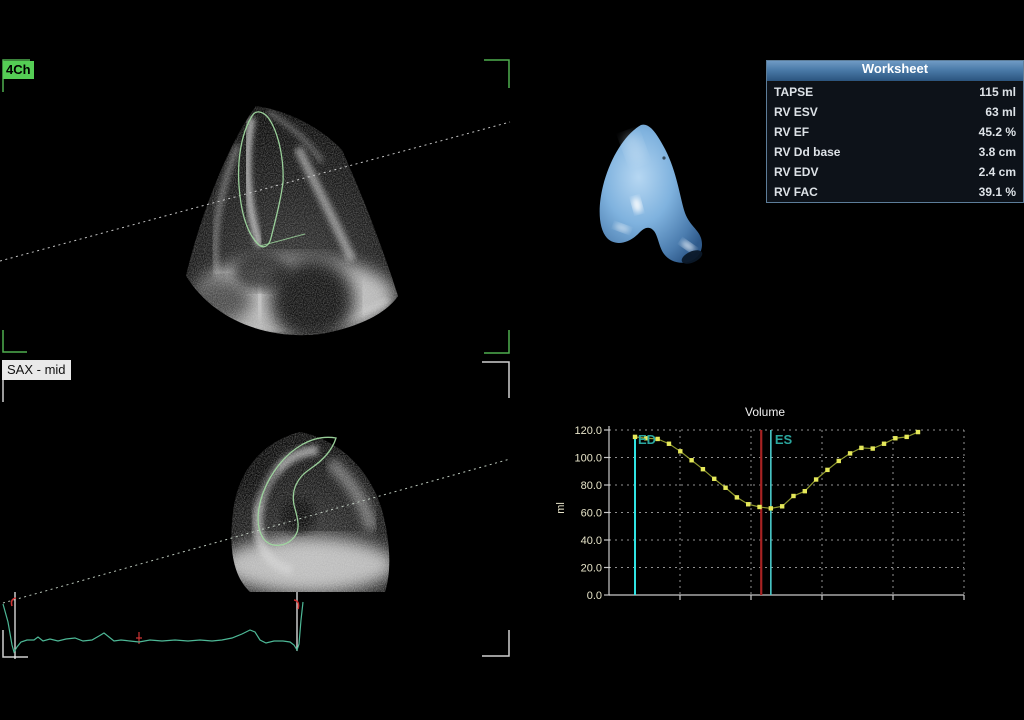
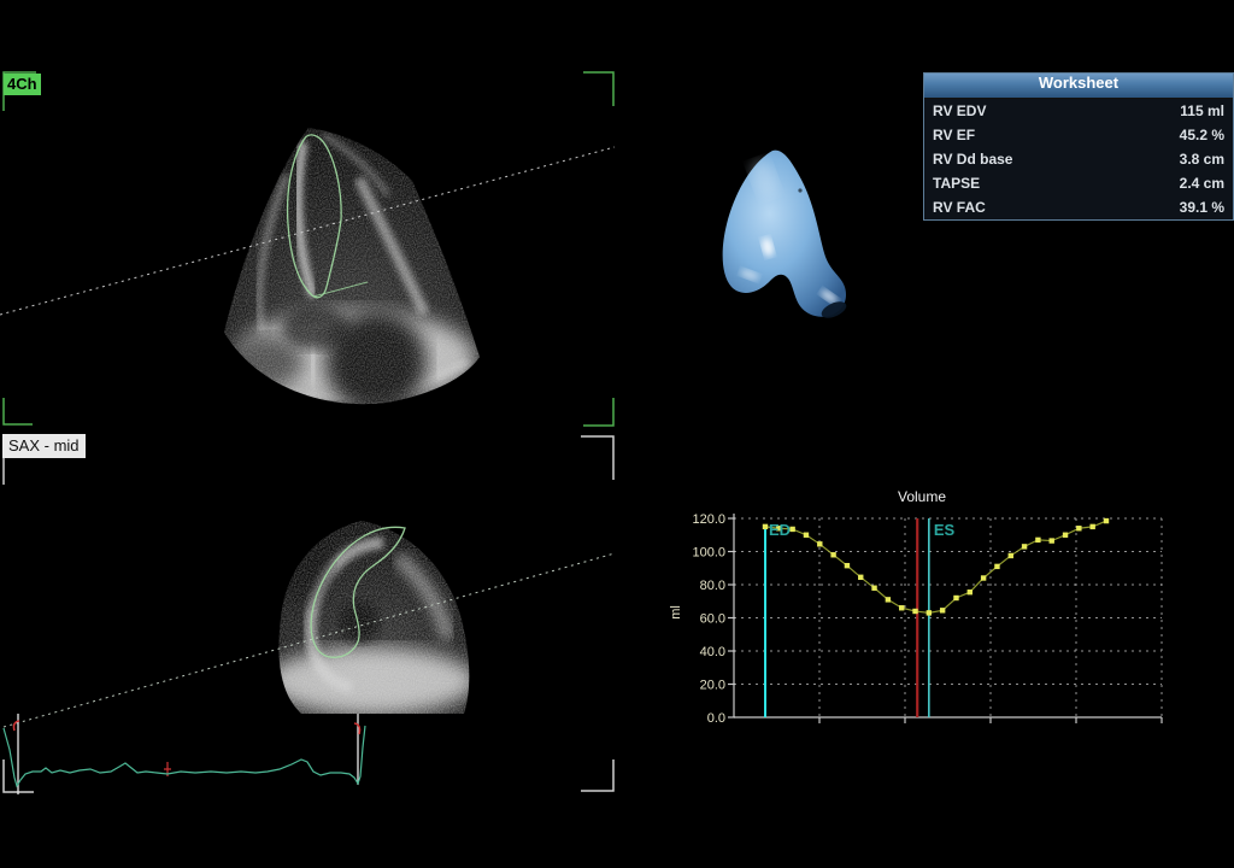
  4Ch
  SAX - mid
  Worksheet
- TAPSE
+ RV EDV
  115 ml
- RV ESV
- 63 ml
  RV EF
  45.2 %
  RV Dd base
  3.8 cm
- RV EDV
+ TAPSE
  2.4 cm
  RV FAC
  39.1 %
  Volume
  0.0
  20.0
  40.0
  60.0
  80.0
  100.0
  120.0
  ED
  ES
